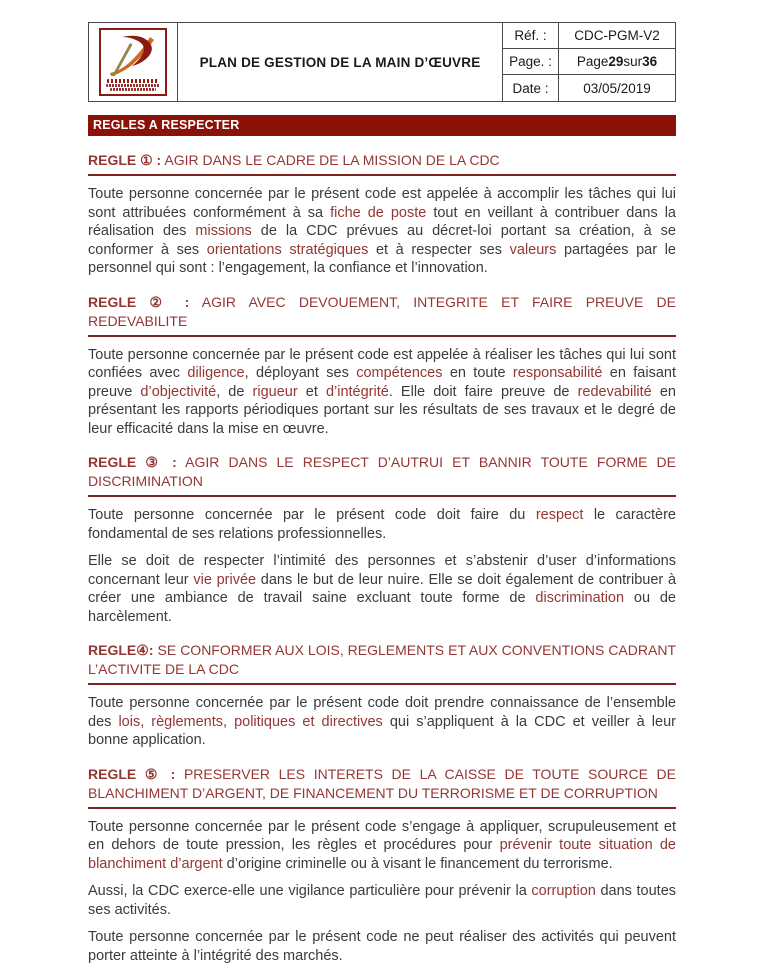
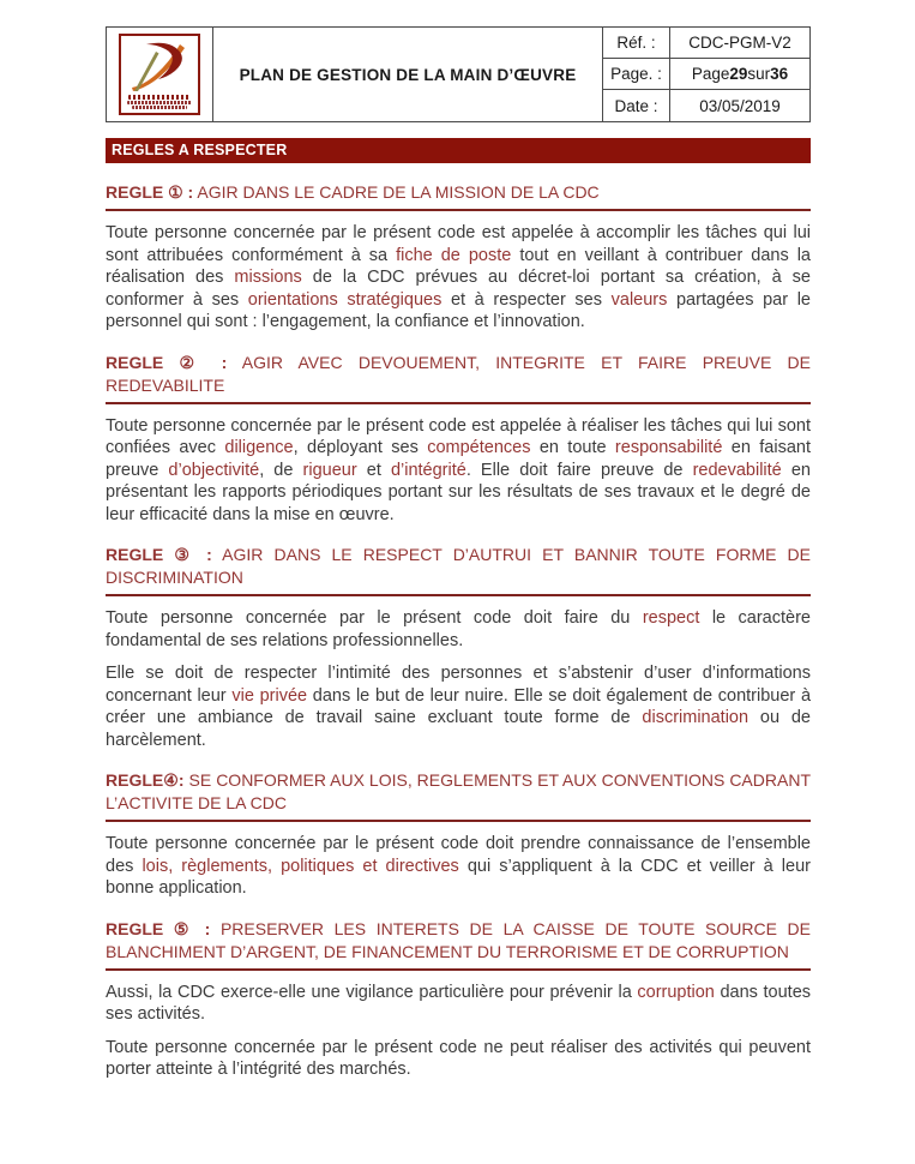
  PLAN DE GESTION DE LA MAIN D’ŒUVRE
  Réf. :
  CDC-PGM-V2
  Page. :
  Page
  29
  sur
  36
  Date :
  03/05/2019
  REGLES A RESPECTER
  REGLE ① : AGIR DANS LE CADRE DE LA MISSION DE LA CDC
  Toute personne concernée par le présent code est appelée à accomplir les tâches qui lui sont attribuées conformément à sa fiche de poste tout en veillant à contribuer dans la réalisation des missions de la CDC prévues au décret-loi portant sa création, à se conformer à ses orientations stratégiques et à respecter ses valeurs partagées par le personnel qui sont : l’engagement, la confiance et l’innovation.
  REGLE ② : AGIR AVEC DEVOUEMENT, INTEGRITE ET FAIRE PREUVE DE REDEVABILITE
  Toute personne concernée par le présent code est appelée à réaliser les tâches qui lui sont confiées avec diligence, déployant ses compétences en toute responsabilité en faisant preuve d’objectivité, de rigueur et d’intégrité. Elle doit faire preuve de redevabilité en présentant les rapports périodiques portant sur les résultats de ses travaux et le degré de leur efficacité dans la mise en œuvre.
  REGLE ③ : AGIR DANS LE RESPECT D’AUTRUI ET BANNIR TOUTE FORME DE DISCRIMINATION
  Toute personne concernée par le présent code doit faire du respect le caractère fondamental de ses relations professionnelles.
  Elle se doit de respecter l’intimité des personnes et s’abstenir d’user d’informations concernant leur vie privée dans le but de leur nuire. Elle se doit également de contribuer à créer une ambiance de travail saine excluant toute forme de discrimination ou de harcèlement.
  REGLE④: SE CONFORMER AUX LOIS, REGLEMENTS ET AUX CONVENTIONS CADRANT L’ACTIVITE DE LA CDC
  Toute personne concernée par le présent code doit prendre connaissance de l’ensemble des lois, règlements, politiques et directives qui s’appliquent à la CDC et veiller à leur bonne application.
  REGLE ⑤ : PRESERVER LES INTERETS DE LA CAISSE DE TOUTE SOURCE DE BLANCHIMENT D’ARGENT, DE FINANCEMENT DU TERRORISME ET DE CORRUPTION
- Toute personne concernée par le présent code s’engage à appliquer, scrupuleusement et en dehors de toute pression, les règles et procédures pour prévenir toute situation de blanchiment d’argent d’origine criminelle ou à visant le financement du terrorisme.
  Aussi, la CDC exerce-elle une vigilance particulière pour prévenir la corruption dans toutes ses activités.
  Toute personne concernée par le présent code ne peut réaliser des activités qui peuvent porter atteinte à l’intégrité des marchés.
